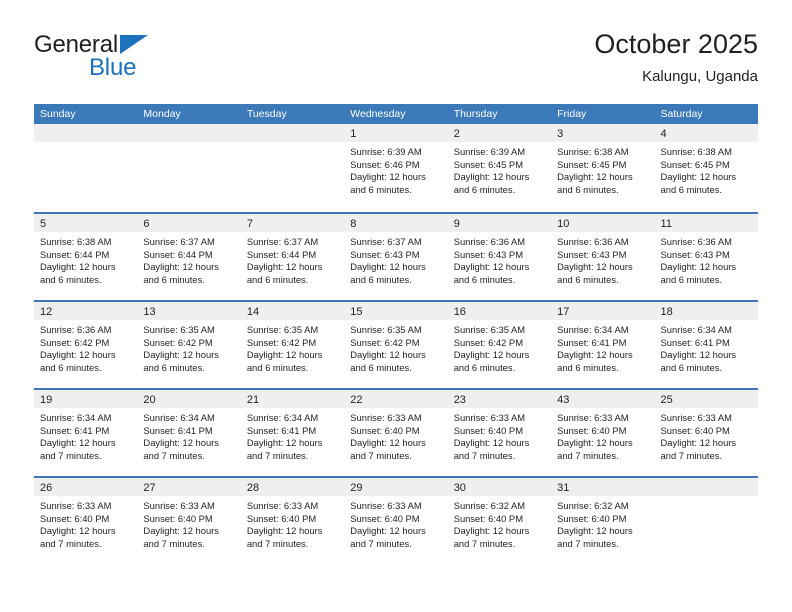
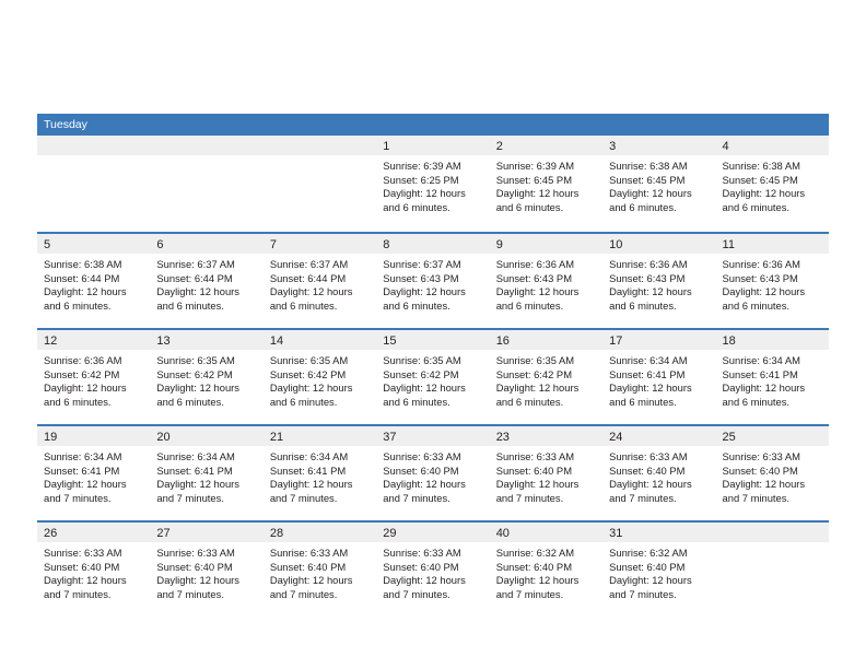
- General
- Blue
- October 2025
- Kalungu, Uganda
- Sunday
- Monday
  Tuesday
- Wednesday
- Thursday
- Friday
- Saturday
  1
  Sunrise: 6:39 AM
- Sunset: 6:46 PM
+ Sunset: 6:25 PM
  Daylight: 12 hours
  and 6 minutes.
  2
  Sunrise: 6:39 AM
  Sunset: 6:45 PM
  Daylight: 12 hours
  and 6 minutes.
  3
  Sunrise: 6:38 AM
  Sunset: 6:45 PM
  Daylight: 12 hours
  and 6 minutes.
  4
  Sunrise: 6:38 AM
  Sunset: 6:45 PM
  Daylight: 12 hours
  and 6 minutes.
  5
  Sunrise: 6:38 AM
  Sunset: 6:44 PM
  Daylight: 12 hours
  and 6 minutes.
  6
  Sunrise: 6:37 AM
  Sunset: 6:44 PM
  Daylight: 12 hours
  and 6 minutes.
  7
  Sunrise: 6:37 AM
  Sunset: 6:44 PM
  Daylight: 12 hours
  and 6 minutes.
  8
  Sunrise: 6:37 AM
  Sunset: 6:43 PM
  Daylight: 12 hours
  and 6 minutes.
  9
  Sunrise: 6:36 AM
  Sunset: 6:43 PM
  Daylight: 12 hours
  and 6 minutes.
  10
  Sunrise: 6:36 AM
  Sunset: 6:43 PM
  Daylight: 12 hours
  and 6 minutes.
  11
  Sunrise: 6:36 AM
  Sunset: 6:43 PM
  Daylight: 12 hours
  and 6 minutes.
  12
  Sunrise: 6:36 AM
  Sunset: 6:42 PM
  Daylight: 12 hours
  and 6 minutes.
  13
  Sunrise: 6:35 AM
  Sunset: 6:42 PM
  Daylight: 12 hours
  and 6 minutes.
  14
  Sunrise: 6:35 AM
  Sunset: 6:42 PM
  Daylight: 12 hours
  and 6 minutes.
  15
  Sunrise: 6:35 AM
  Sunset: 6:42 PM
  Daylight: 12 hours
  and 6 minutes.
  16
  Sunrise: 6:35 AM
  Sunset: 6:42 PM
  Daylight: 12 hours
  and 6 minutes.
  17
  Sunrise: 6:34 AM
  Sunset: 6:41 PM
  Daylight: 12 hours
  and 6 minutes.
  18
  Sunrise: 6:34 AM
  Sunset: 6:41 PM
  Daylight: 12 hours
  and 6 minutes.
  19
  Sunrise: 6:34 AM
  Sunset: 6:41 PM
  Daylight: 12 hours
  and 7 minutes.
  20
  Sunrise: 6:34 AM
  Sunset: 6:41 PM
  Daylight: 12 hours
  and 7 minutes.
  21
  Sunrise: 6:34 AM
  Sunset: 6:41 PM
  Daylight: 12 hours
  and 7 minutes.
- 22
+ 37
  Sunrise: 6:33 AM
  Sunset: 6:40 PM
  Daylight: 12 hours
  and 7 minutes.
  23
  Sunrise: 6:33 AM
  Sunset: 6:40 PM
  Daylight: 12 hours
  and 7 minutes.
- 43
+ 24
  Sunrise: 6:33 AM
  Sunset: 6:40 PM
  Daylight: 12 hours
  and 7 minutes.
  25
  Sunrise: 6:33 AM
  Sunset: 6:40 PM
  Daylight: 12 hours
  and 7 minutes.
  26
  Sunrise: 6:33 AM
  Sunset: 6:40 PM
  Daylight: 12 hours
  and 7 minutes.
  27
  Sunrise: 6:33 AM
  Sunset: 6:40 PM
  Daylight: 12 hours
  and 7 minutes.
  28
  Sunrise: 6:33 AM
  Sunset: 6:40 PM
  Daylight: 12 hours
  and 7 minutes.
  29
  Sunrise: 6:33 AM
  Sunset: 6:40 PM
  Daylight: 12 hours
  and 7 minutes.
- 30
+ 40
  Sunrise: 6:32 AM
  Sunset: 6:40 PM
  Daylight: 12 hours
  and 7 minutes.
  31
  Sunrise: 6:32 AM
  Sunset: 6:40 PM
  Daylight: 12 hours
  and 7 minutes.
